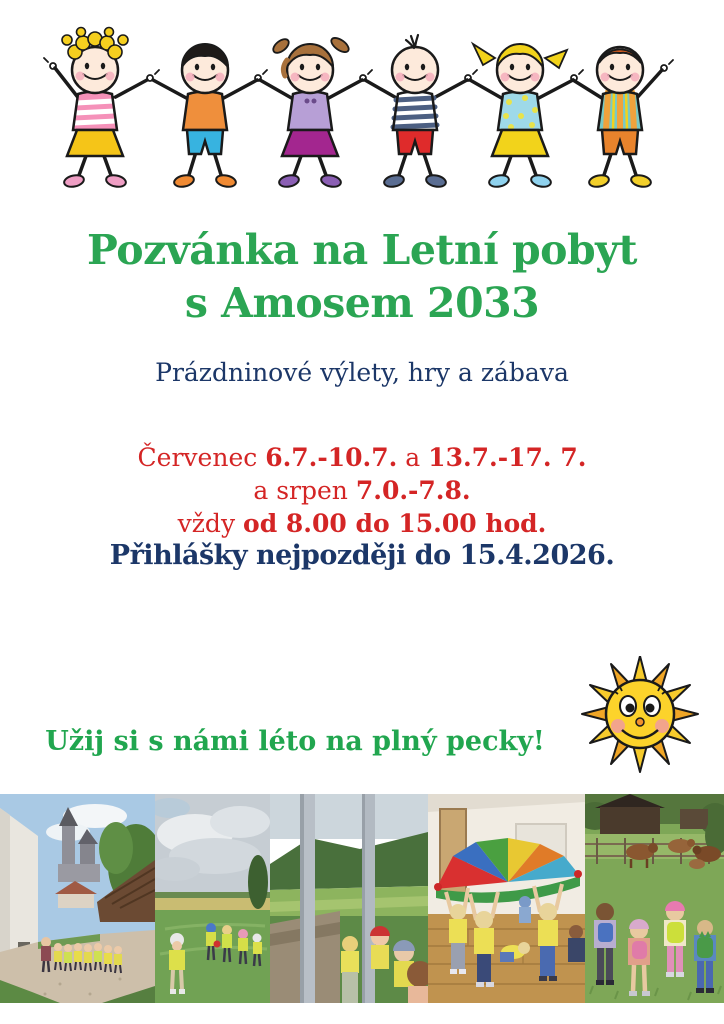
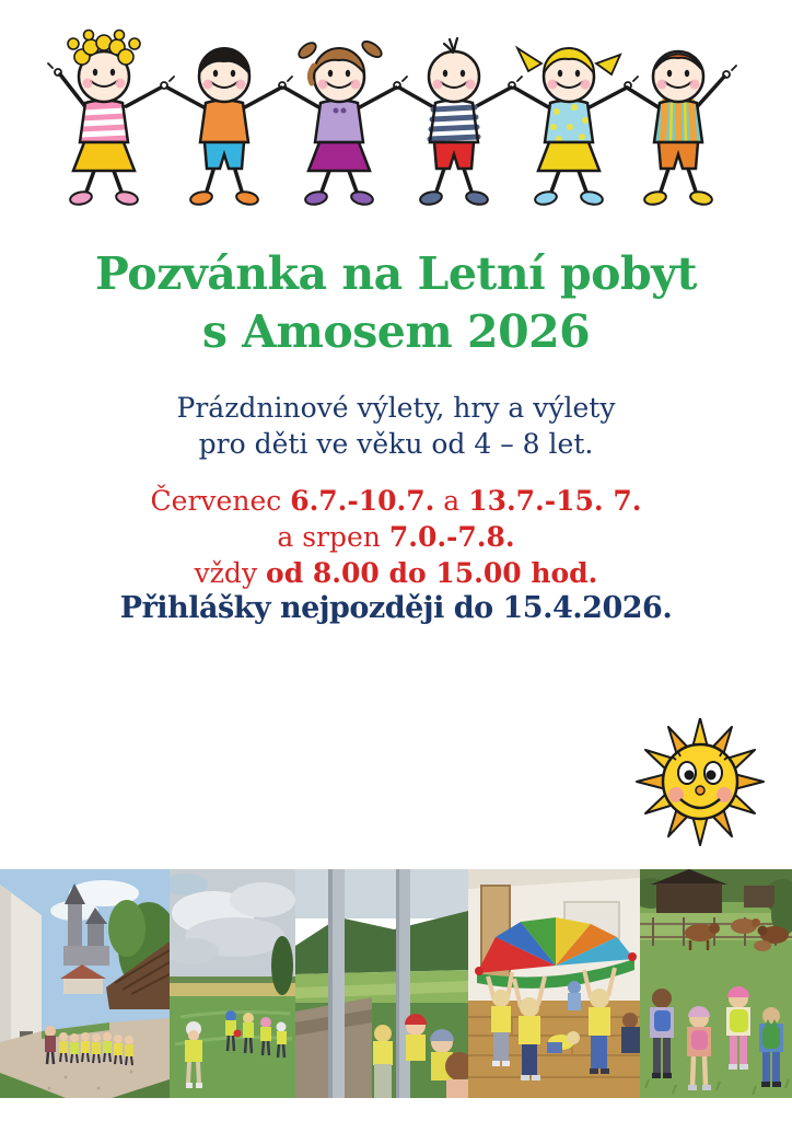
  Pozvánka na Letní pobyt
- s Amosem 2033
+ s Amosem 2026
- Prázdninové výlety, hry a zábava
+ Prázdninové výlety, hry a výlety
+ pro děti ve věku od 4 – 8 let.
- Červenec 6.7.-10.7. a 13.7.-17. 7.
+ Červenec 6.7.-10.7. a 13.7.-15. 7.
  a srpen 7.0.-7.8.
  vždy od 8.00 do 15.00 hod.
  Přihlášky nejpozději do 15.4.2026.
- Užij si s námi léto na plný pecky!
